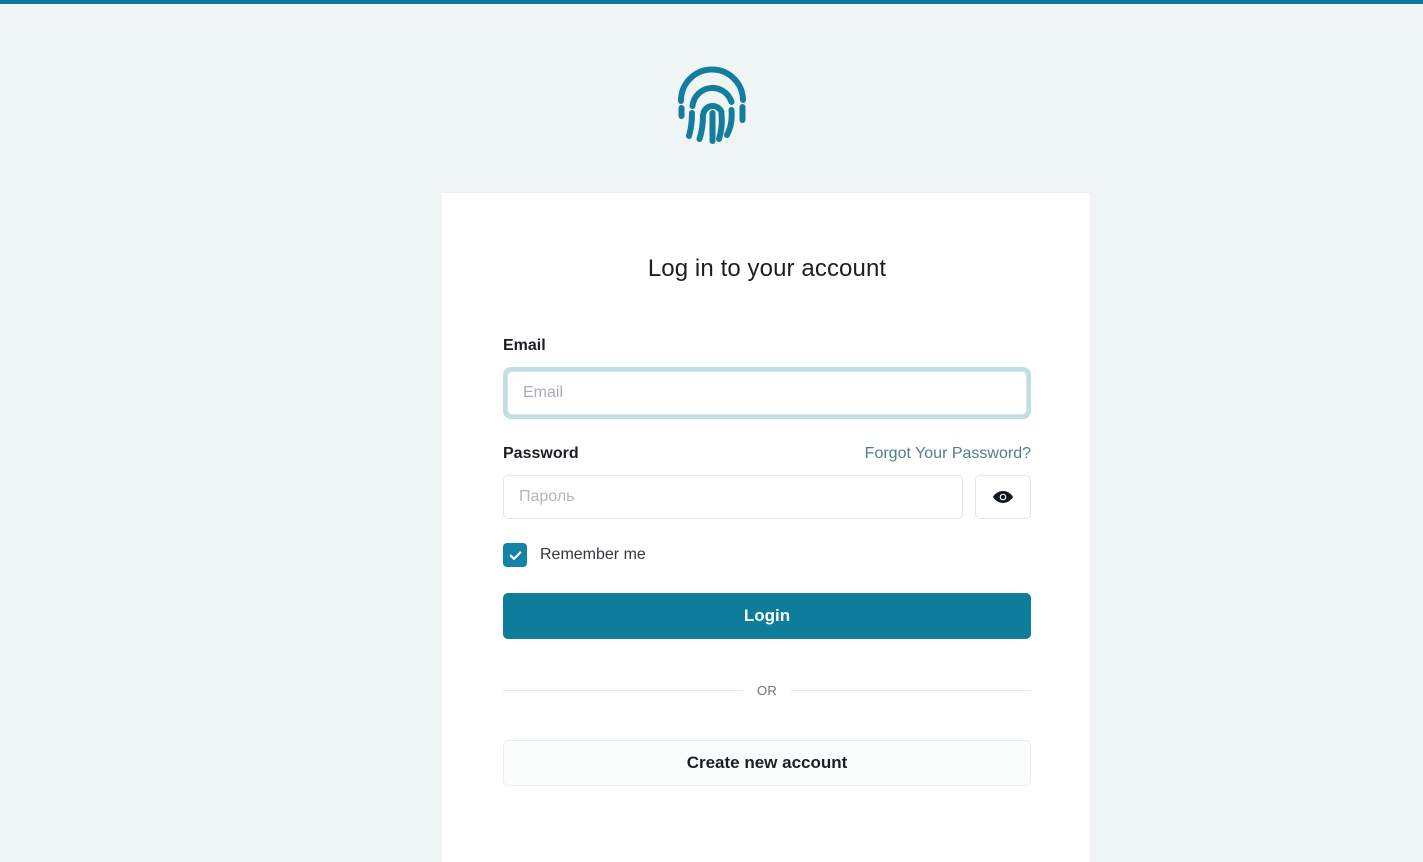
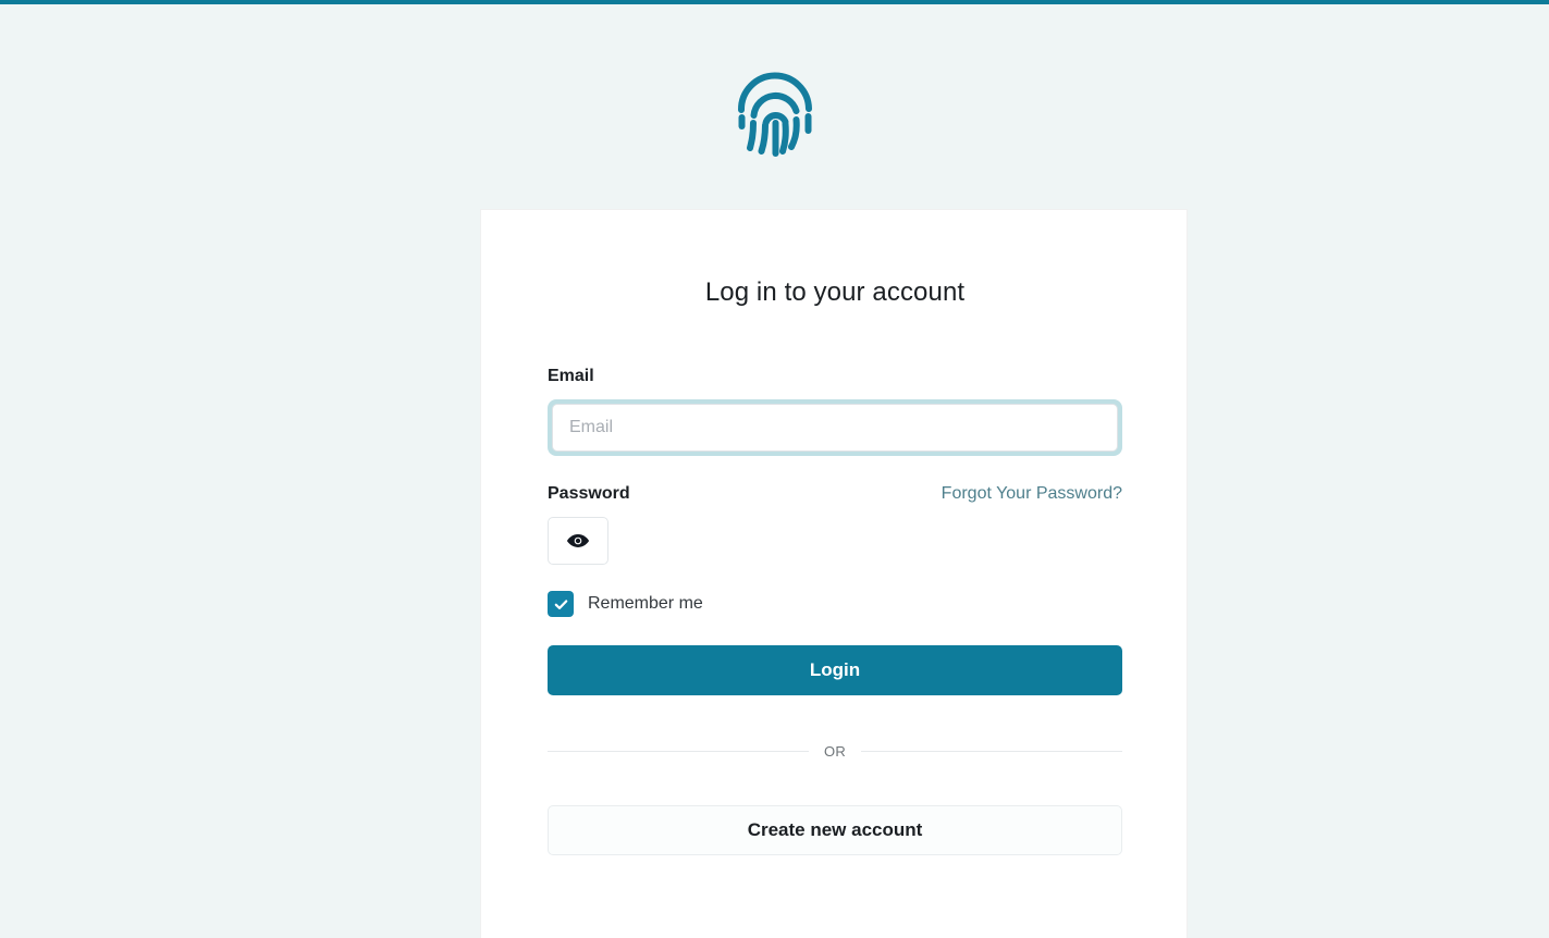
  Log in to your account
  Email
  Email
  Password
  Forgot Your Password?
- Пароль
  Remember me
  Login
  OR
  Create new account
